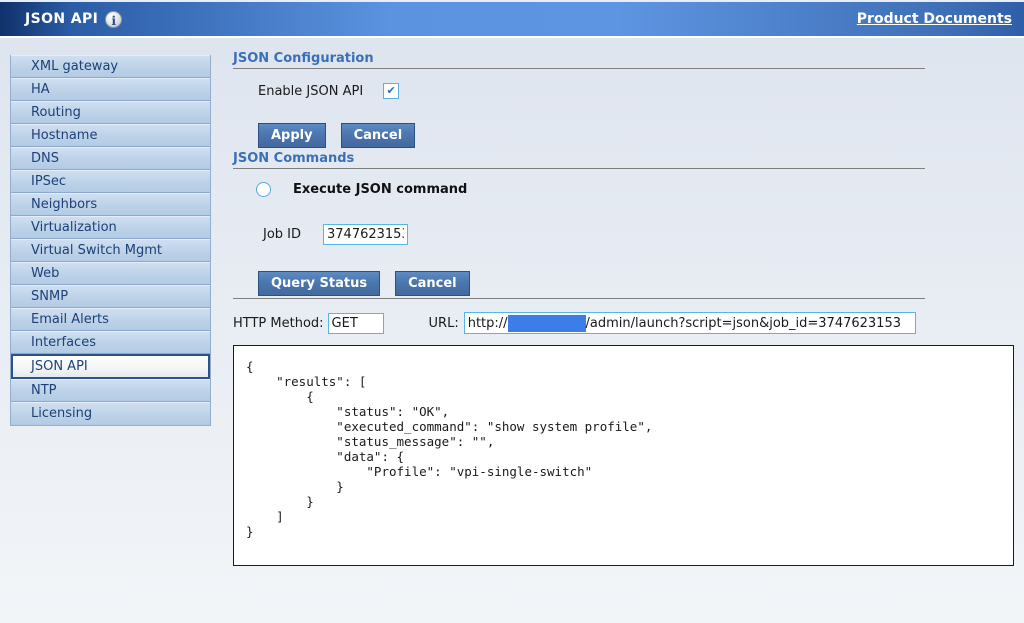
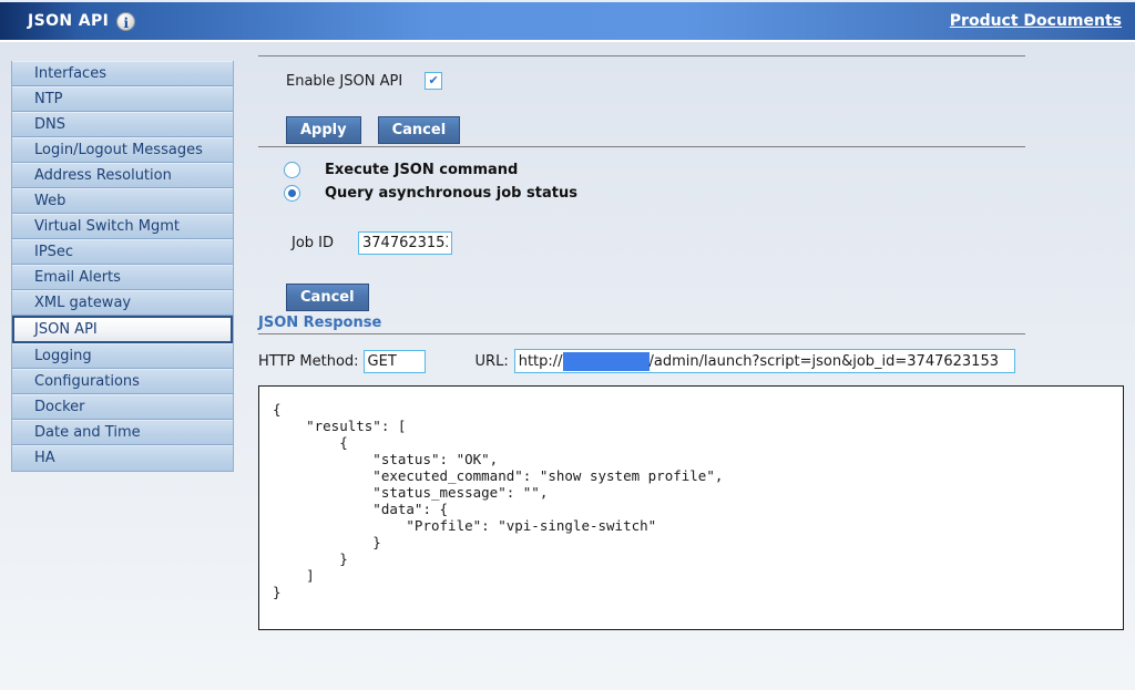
  JSON API
  Product Documents
- XML gateway
+ Interfaces
- HA
+ NTP
- Routing
- Hostname
  DNS
+ Login/Logout Messages
+ Address Resolution
- IPSec
+ Web
- Neighbors
- Virtualization
  Virtual Switch Mgmt
- Web
+ IPSec
- SNMP
  Email Alerts
- Interfaces
+ XML gateway
  JSON API
+ Logging
+ Configurations
+ Docker
+ Date and Time
- NTP
+ HA
- Licensing
- JSON Configuration
  Enable JSON API
  Apply
  Cancel
- JSON Commands
  Execute JSON command
+ Query asynchronous job status
  Job ID
  374762315
- Query Status
  Cancel
+ JSON Response
  HTTP Method:
  GET
  URL:
  http://
  /admin/launch?script=json&job_id=3747623153
  {
  "results": [
  {
  "status": "OK",
  "executed_command": "show system profile",
  "status_message": "",
  "data": {
  "Profile": "vpi-single-switch"
  }
  }
  ]
  }
